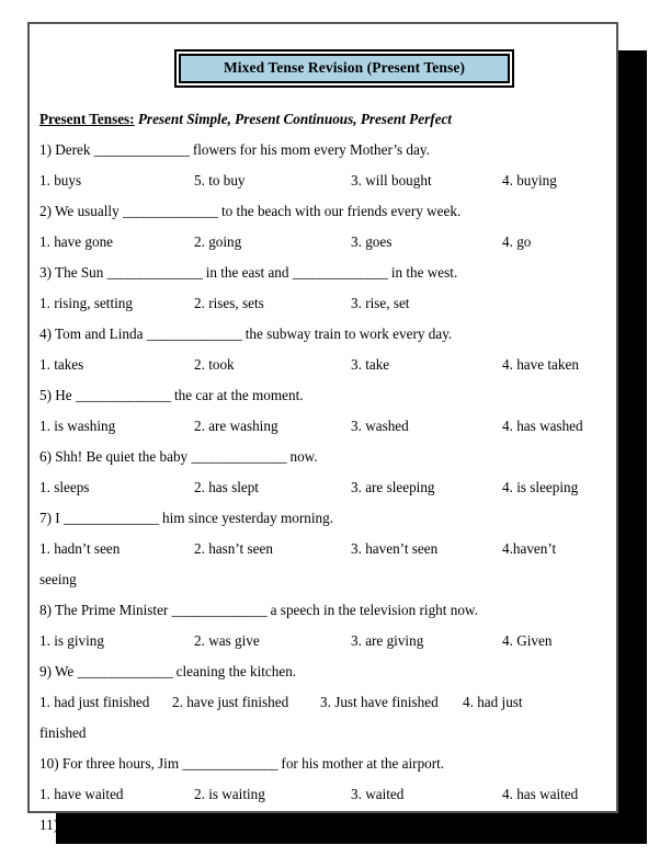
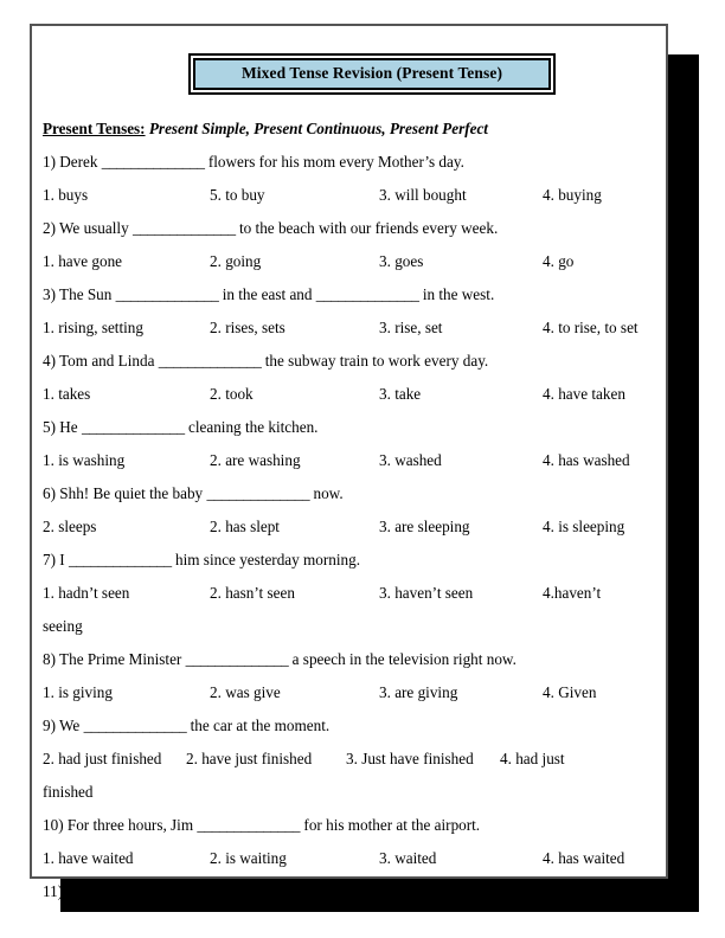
  Mixed Tense Revision (Present Tense)
  Present Tenses: Present Simple, Present Continuous, Present Perfect
  1) Derek ______________ flowers for his mom every Mother’s day.
  1. buys
  5. to buy
  3. will bought
  4. buying
  2) We usually ______________ to the beach with our friends every week.
  1. have gone
  2. going
  3. goes
  4. go
  3) The Sun ______________ in the east and ______________ in the west.
  1. rising, setting
  2. rises, sets
  3. rise, set
+ 4. to rise, to set
  4) Tom and Linda ______________ the subway train to work every day.
  1. takes
  2. took
  3. take
  4. have taken
- 5) He ______________ the car at the moment.
+ 5) He ______________ cleaning the kitchen.
  1. is washing
  2. are washing
  3. washed
  4. has washed
  6) Shh! Be quiet the baby ______________ now.
- 1. sleeps
+ 2. sleeps
  2. has slept
  3. are sleeping
  4. is sleeping
  7) I ______________ him since yesterday morning.
  1. hadn’t seen
  2. hasn’t seen
  3. haven’t seen
  4.haven’t
  seeing
  8) The Prime Minister ______________ a speech in the television right now.
  1. is giving
  2. was give
  3. are giving
  4. Given
- 9) We ______________ cleaning the kitchen.
+ 9) We ______________ the car at the moment.
- 1. had just finished
+ 2. had just finished
  2. have just finished
  3. Just have finished
  4. had just
  finished
  10) For three hours, Jim ______________ for his mother at the airport.
  1. have waited
  2. is waiting
  3. waited
  4. has waited
